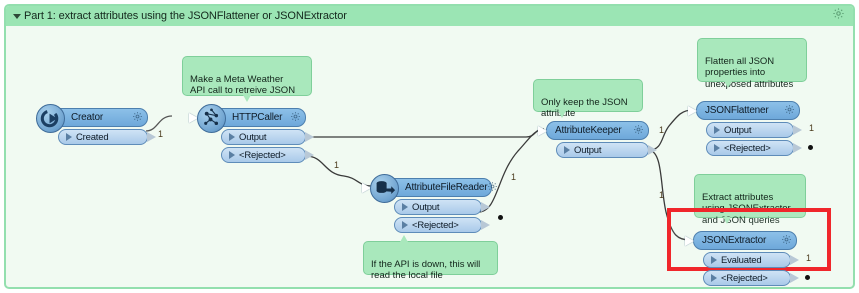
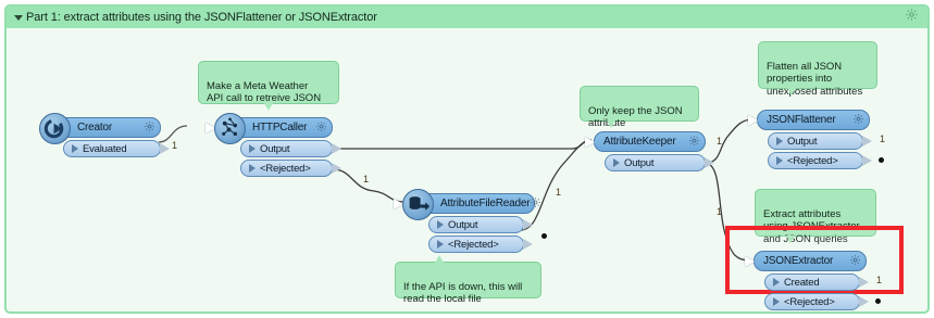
  Part 1: extract attributes using the JSONFlattener or JSONExtractor
  Make a Meta Weather
  API call to retreive JSON
  Only keep the JSON
  attribute
  Flatten all JSON
  properties into
  unexposed attributes
  Extract attributes
  using JSONExtractor
  and JSON queries
  If the API is down, this will
  read the local file
  Creator
- Created
+ Evaluated
  1
  HTTPCaller
  Output
  <Rejected>
  1
  AttributeFileReader
  Output
  <Rejected>
  1
  AttributeKeeper
  Output
  1
  1
  JSONFlattener
  Output
  <Rejected>
  1
  JSONExtractor
- Evaluated
+ Created
  <Rejected>
  1
